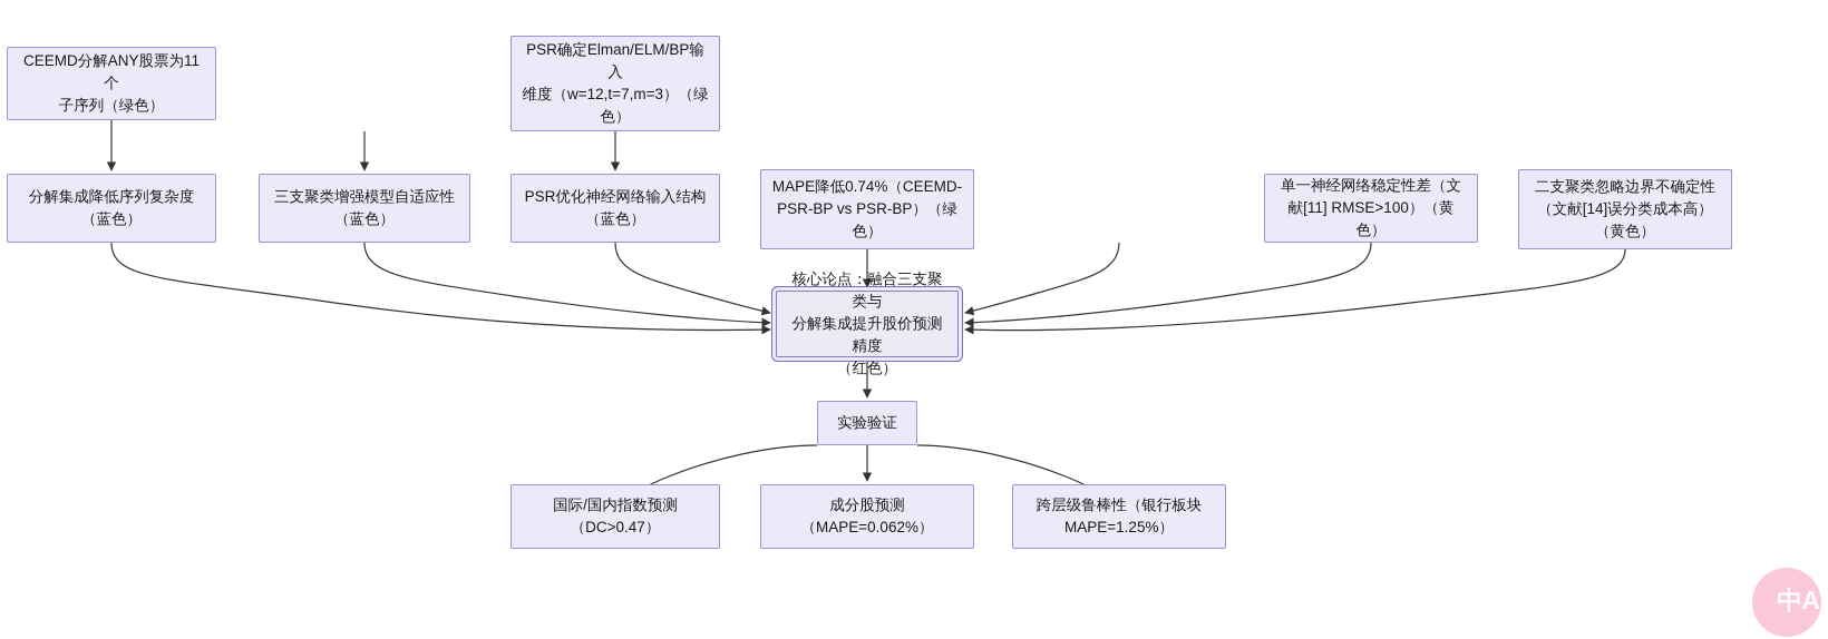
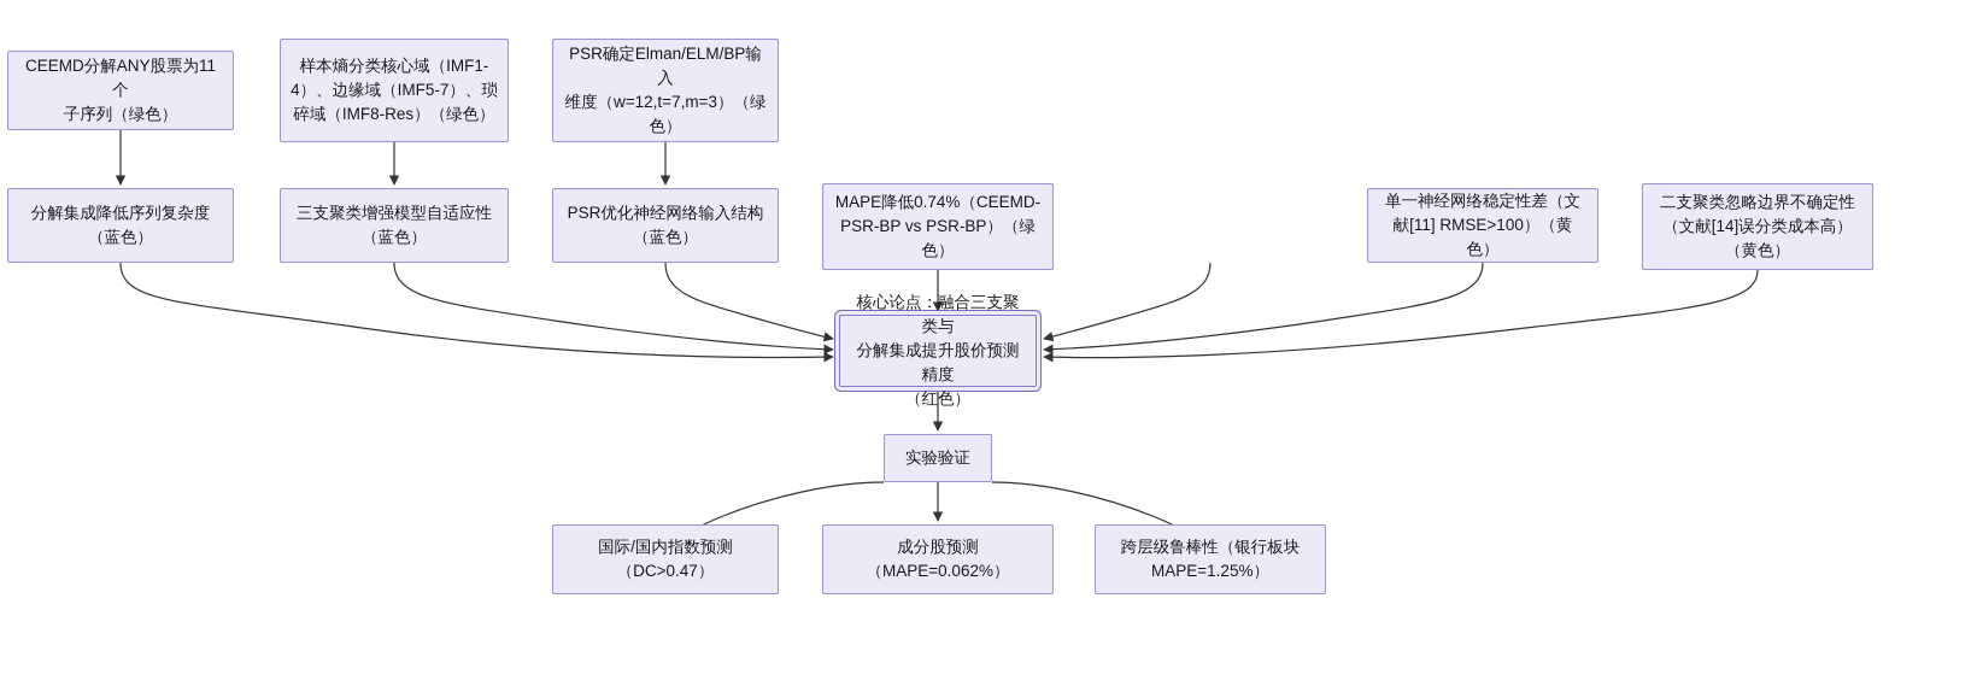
  CEEMD分解ANY股票为11个
  子序列（绿色）
+ 样本熵分类核心域（IMF1-
+ 4）、边缘域（IMF5-7）、琐
+ 碎域（IMF8-Res）（绿色）
  PSR确定Elman/ELM/BP输入
  维度（w=12,t=7,m=3）（绿
  色）
  分解集成降低序列复杂度
  （蓝色）
  三支聚类增强模型自适应性
  （蓝色）
  PSR优化神经网络输入结构
  （蓝色）
  MAPE降低0.74%（CEEMD-
  PSR-BP vs PSR-BP）（绿
  色）
  单一神经网络稳定性差（文
  献[11] RMSE>100）（黄色）
  二支聚类忽略边界不确定性
  （文献[14]误分类成本高）
  （黄色）
  核心论点：融合三支聚类与
  分解集成提升股价预测精度
  （红色）
  实验验证
  国际/国内指数预测
  （DC>0.47）
  成分股预测
  （MAPE=0.062%）
  跨层级鲁棒性（银行板块
  MAPE=1.25%）
- 中A
